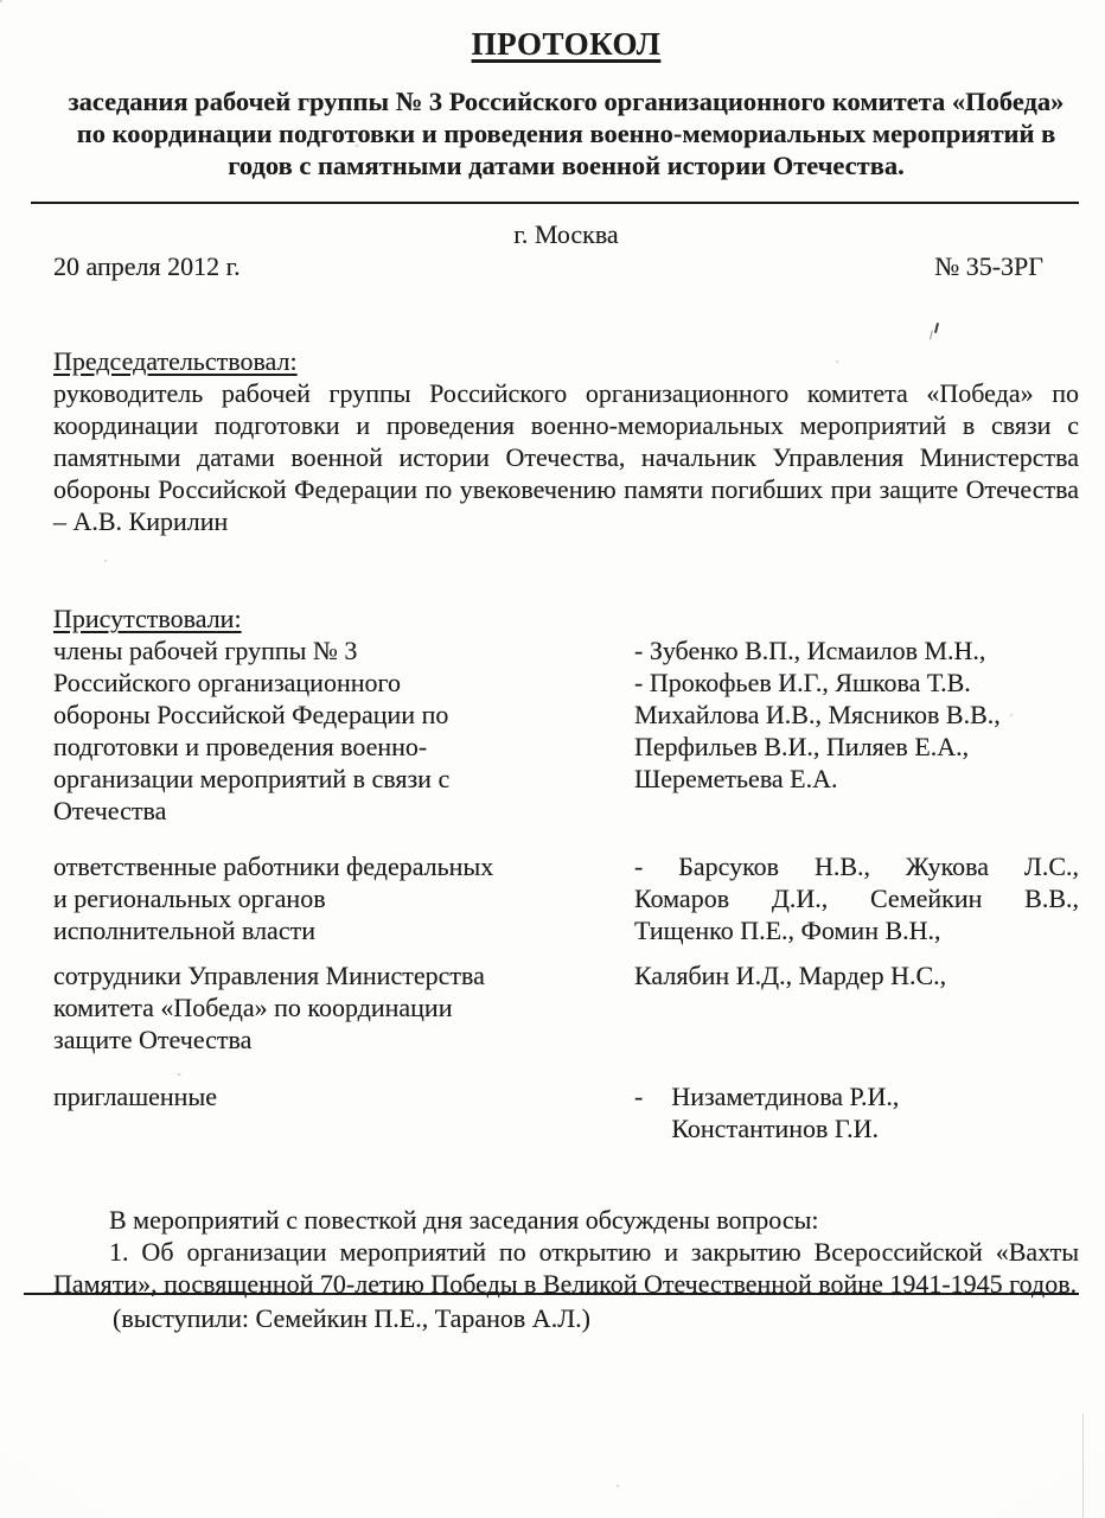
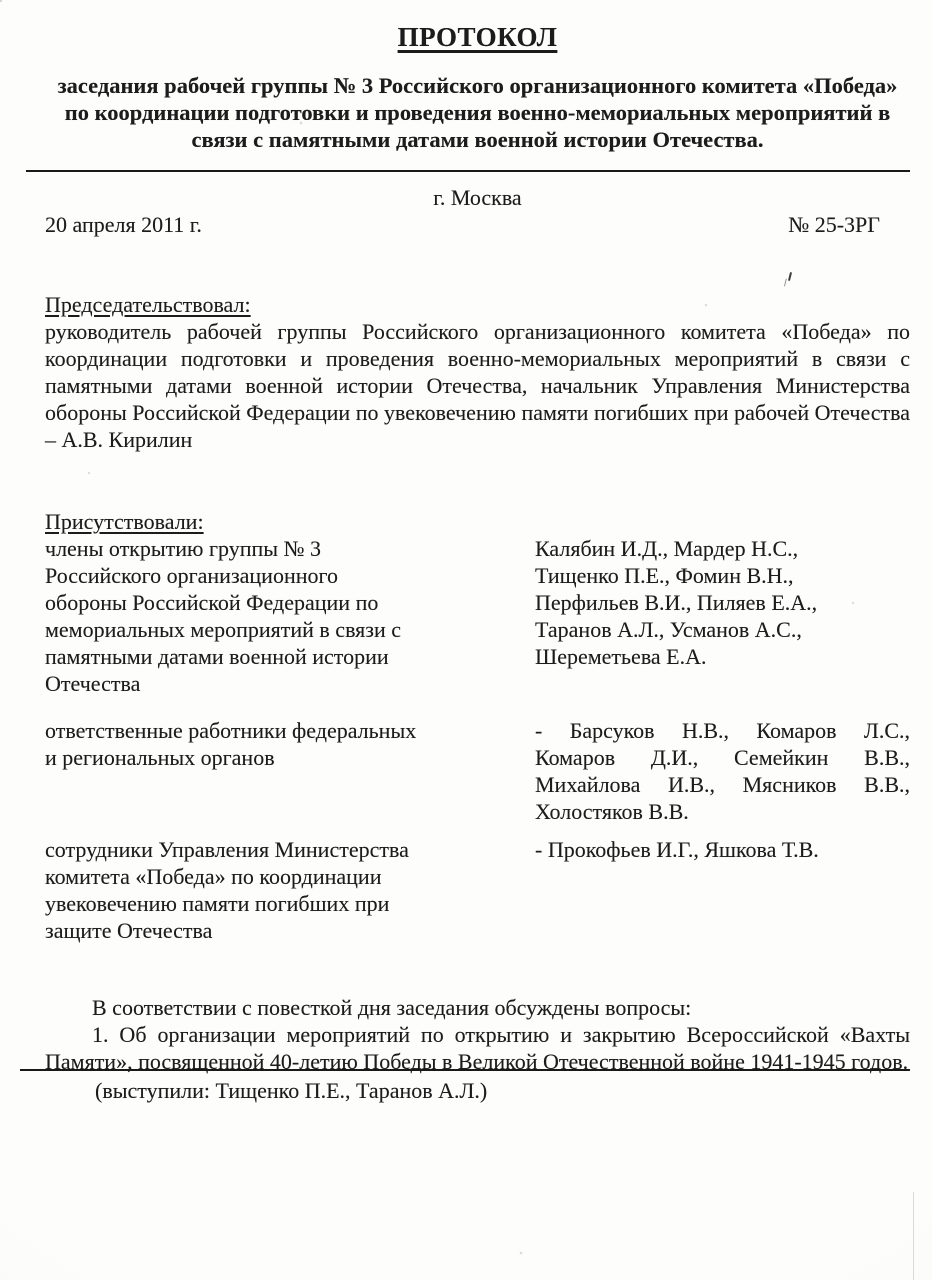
  ПРОТОКОЛ
- заседания рабочей группы № 3 Российского организационного комитета «Победа» по координации подготовки и проведения военно-мемориальных мероприятий в годов с памятными датами военной истории Отечества.
+ заседания рабочей группы № 3 Российского организационного комитета «Победа» по координации подготовки и проведения военно-мемориальных мероприятий в связи с памятными датами военной истории Отечества.
  г. Москва
- 20 апреля 2012 г.
+ 20 апреля 2011 г.
- № 35-3РГ
+ № 25-3РГ
  Председательствовал:
- руководитель рабочей группы Российского организационного комитета «Победа» по координации подготовки и проведения военно-мемориальных мероприятий в связи с памятными датами военной истории Отечества, начальник Управления Министерства обороны Российской Федерации по увековечению памяти погибших при защите Отечества – А.В. Кирилин
+ руководитель рабочей группы Российского организационного комитета «Победа» по координации подготовки и проведения военно-мемориальных мероприятий в связи с памятными датами военной истории Отечества, начальник Управления Министерства обороны Российской Федерации по увековечению памяти погибших при рабочей Отечества – А.В. Кирилин
  Присутствовали:
- члены рабочей группы № 3
+ члены открытию группы № 3
  Российского организационного
  обороны Российской Федерации по
- подготовки и проведения военно-
- организации мероприятий в связи с
+ мемориальных мероприятий в связи с
+ памятными датами военной истории
  Отечества
- - Зубенко В.П., Исмаилов М.Н.,
- - Прокофьев И.Г., Яшкова Т.В.
+ Калябин И.Д., Мардер Н.С.,
- Михайлова И.В., Мясников В.В.,
+ Тищенко П.Е., Фомин В.Н.,
  Перфильев В.И., Пиляев Е.А.,
+ Таранов А.Л., Усманов А.С.,
  Шереметьева Е.А.
  ответственные работники федеральных
  и региональных органов
- исполнительной власти
- - Барсуков Н.В., Жукова Л.С.,
+ - Барсуков Н.В., Комаров Л.С.,
  Комаров Д.И., Семейкин В.В.,
- Тищенко П.Е., Фомин В.Н.,
+ Михайлова И.В., Мясников В.В.,
+ Холостяков В.В.
  сотрудники Управления Министерства
  комитета «Победа» по координации
+ увековечению памяти погибших при
  защите Отечества
- Калябин И.Д., Мардер Н.С.,
+ - Прокофьев И.Г., Яшкова Т.В.
- приглашенные
- -
- Низаметдинова Р.И.,
- Константинов Г.И.
- В мероприятий с повесткой дня заседания обсуждены вопросы:
+ В соответствии с повесткой дня заседания обсуждены вопросы:
- 1. Об организации мероприятий по открытию и закрытию Всероссийской «Вахты Памяти», посвященной 70-летию Победы в Великой Отечественной войне 1941-1945 годов.
+ 1. Об организации мероприятий по открытию и закрытию Всероссийской «Вахты Памяти», посвященной 40-летию Победы в Великой Отечественной войне 1941-1945 годов.
- (выступили: Семейкин П.Е., Таранов А.Л.)
+ (выступили: Тищенко П.Е., Таранов А.Л.)
